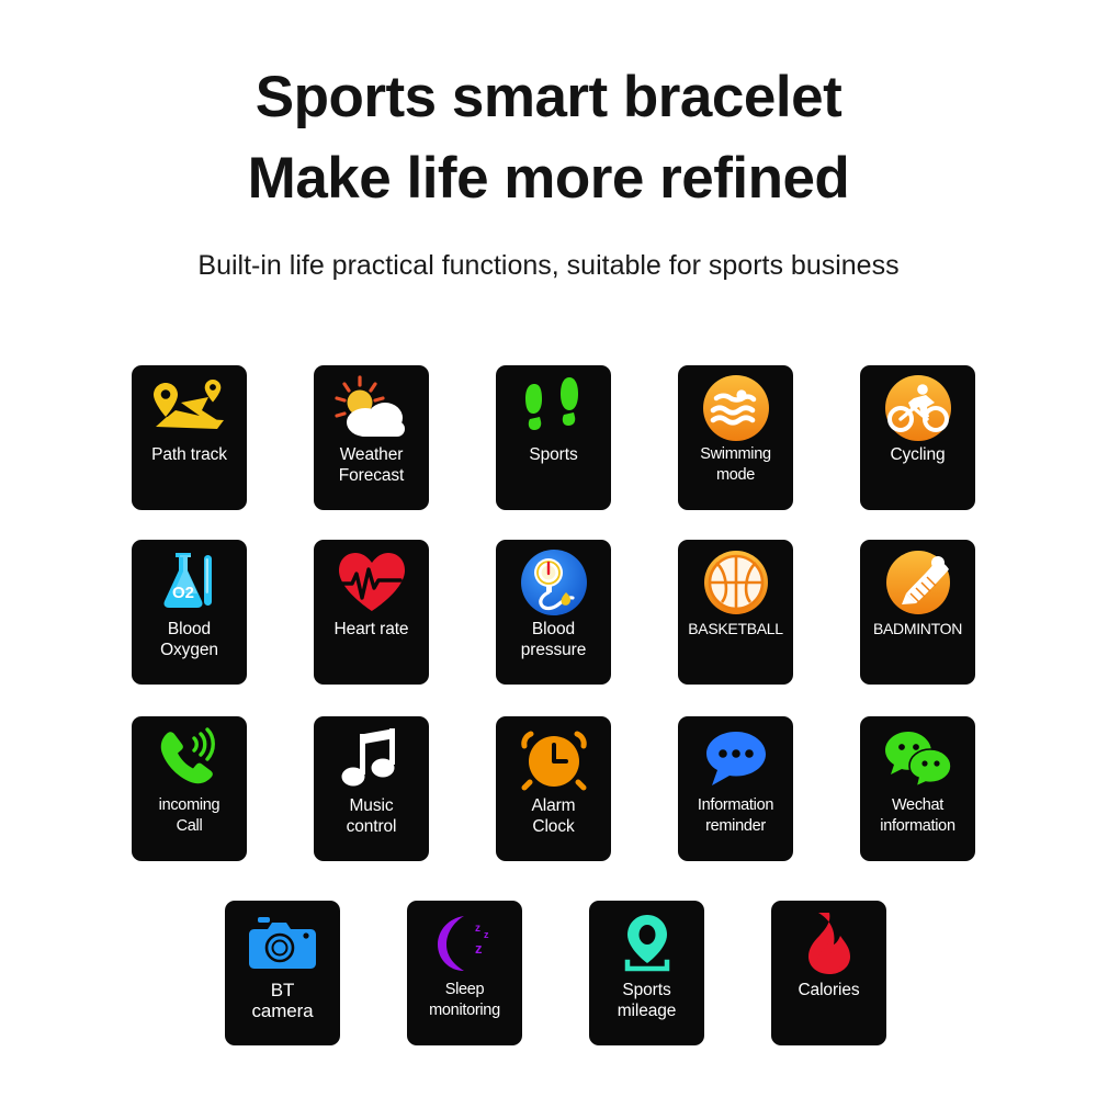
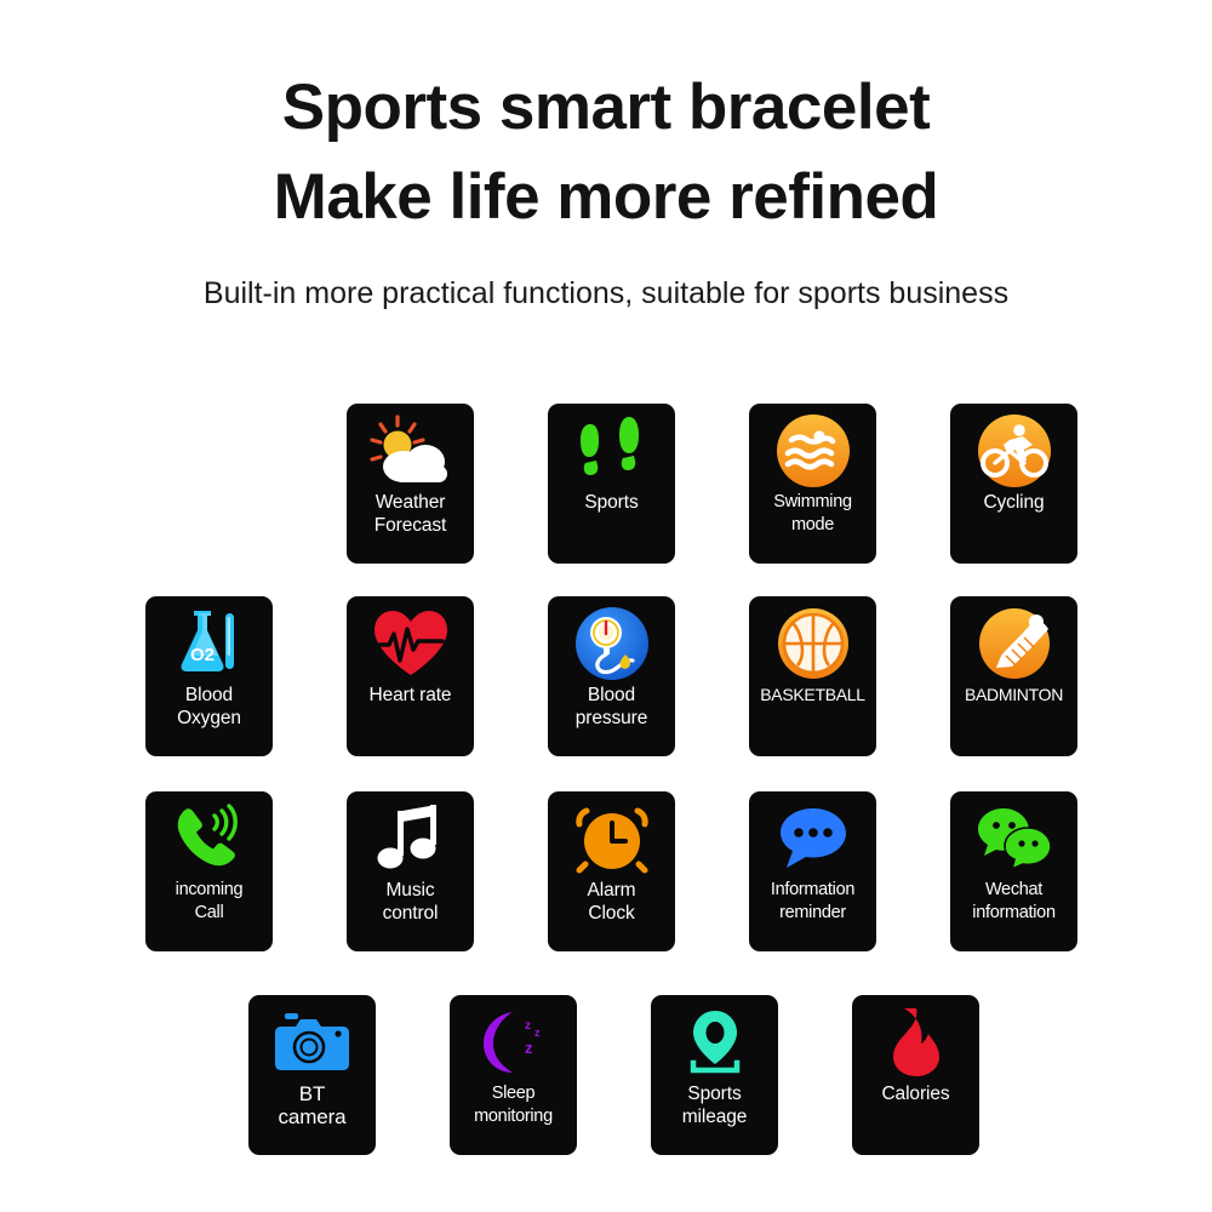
  Sports smart bracelet
  Make life more refined
- Built-in life practical functions, suitable for sports business
+ Built-in more practical functions, suitable for sports business
- Path track
  Weather
  Forecast
  Sports
  Swimming
  mode
  Cycling
  O2
  Blood
  Oxygen
  Heart rate
  Blood
  pressure
  BASKETBALL
  BADMINTON
  incoming
  Call
  Music
  control
  Alarm
  Clock
  Information
  reminder
  Wechat
  information
  BT
  camera
  z
  z
  z
  Sleep
  monitoring
  Sports
  mileage
  Calories
